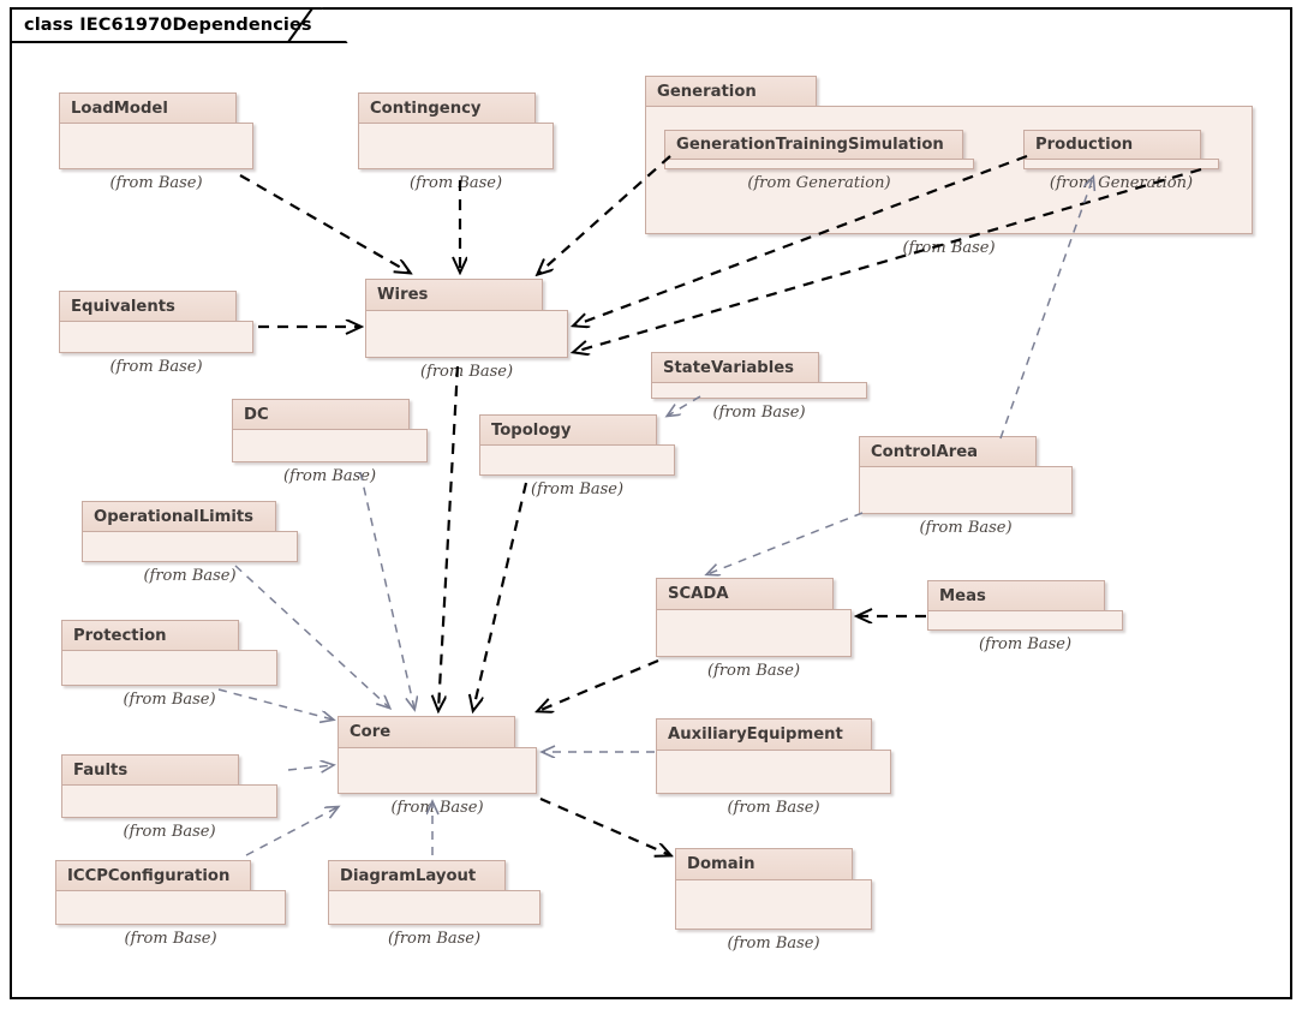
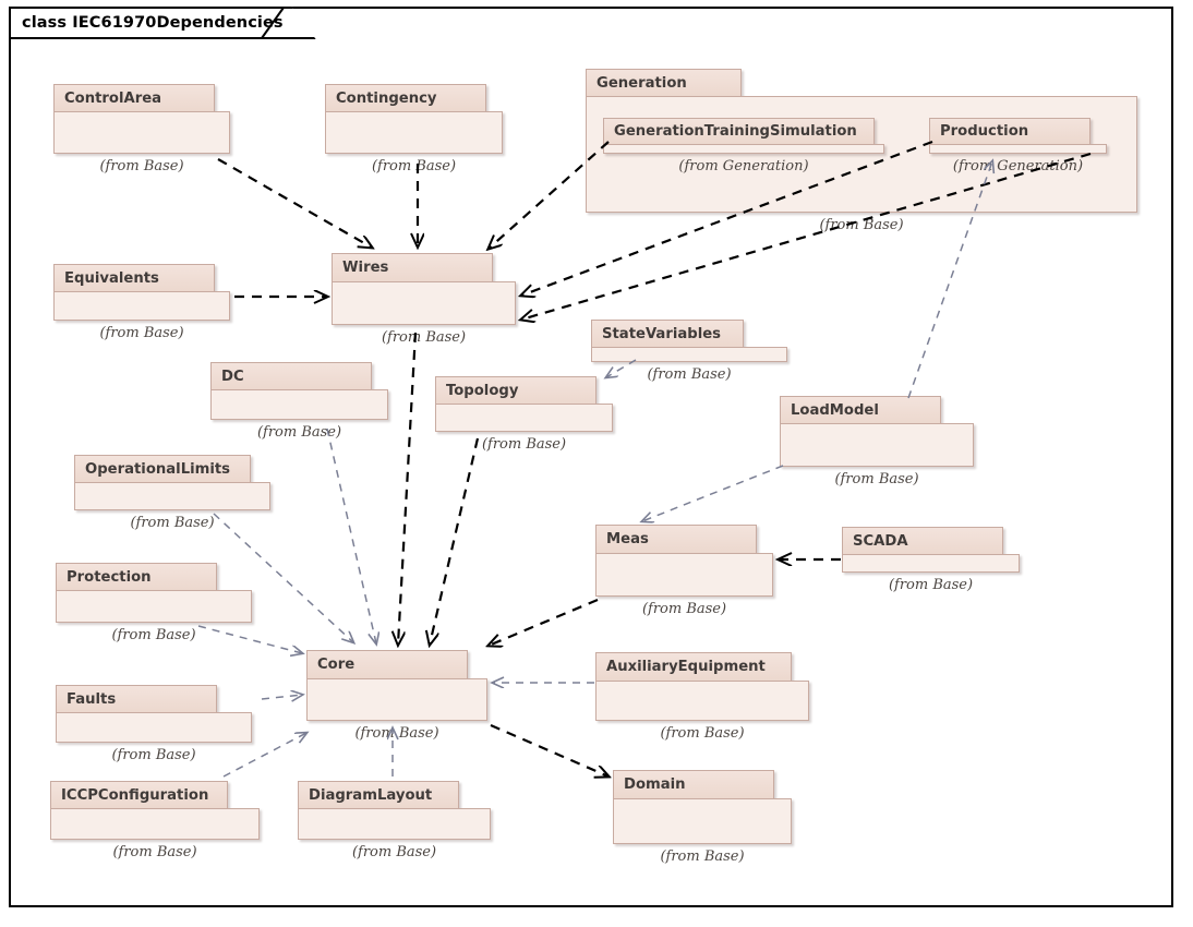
  class IEC61970Dependencies
- LoadModel
+ ControlArea
  (from Base)
  Contingency
  (from Base)
  Generation
  (from Base)
  GenerationTrainingSimulation
  (from Generation)
  Production
  (from Generation)
  Equivalents
  (from Base)
  Wires
  (fro Base)
  StateVariables
  (from Base)
  DC
  (from Base)
  Topology
  (from Base)
- ControlArea
+ LoadModel
  (from Base)
  OperationalLimits
  (from Base)
- SCADA
+ Meas
  (from Base)
- Meas
+ SCADA
  (from Base)
  Protection
  (from Base)
  Core
  (from Base)
  AuxiliaryEquipment
  (from Base)
  Faults
  (from Base)
  Domain
  (from Base)
  ICCPConfiguration
  (from Base)
  DiagramLayout
  (from Base)
